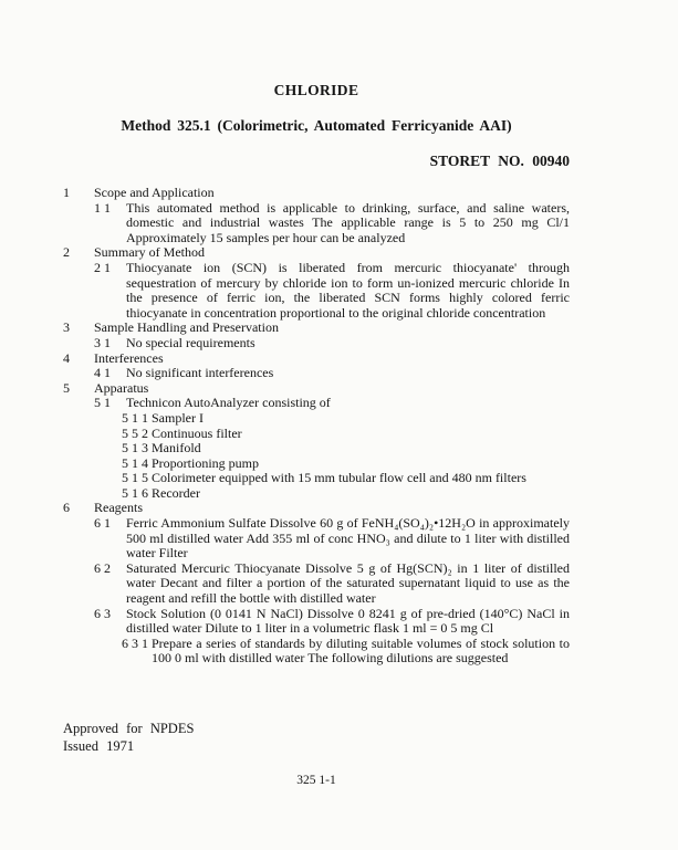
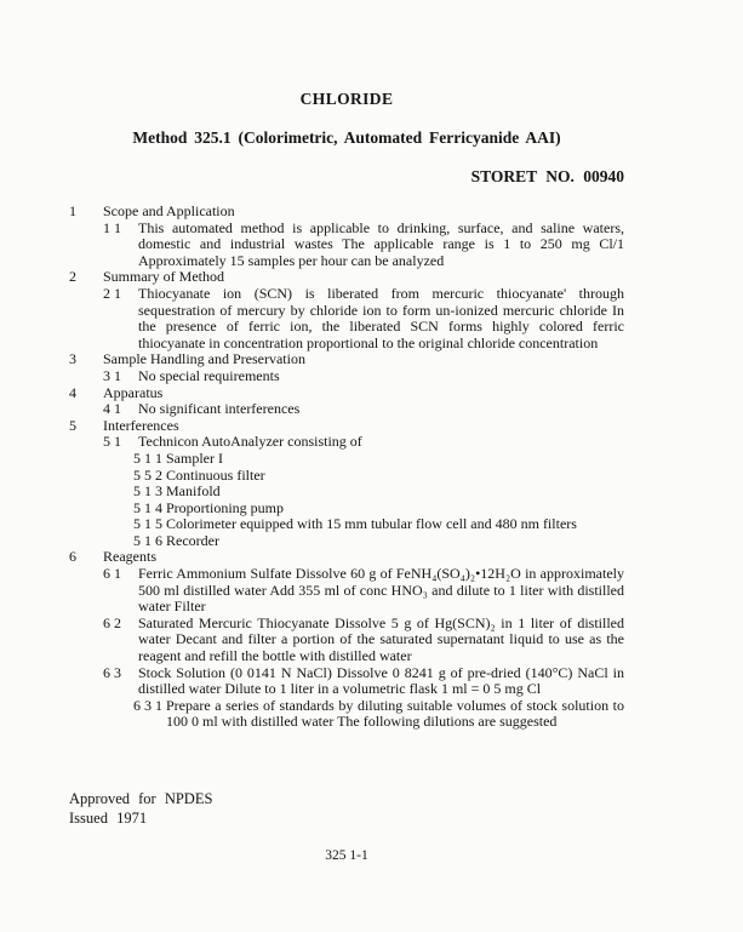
  CHLORIDE
  Method 325.1 (Colorimetric, Automated Ferricyanide AAI)
  STORET NO. 00940
  1
  Scope and Application
  1 1
- This automated method is applicable to drinking, surface, and saline waters, domestic and industrial wastes The applicable range is 5 to 250 mg Cl/1 Approximately 15 samples per hour can be analyzed
+ This automated method is applicable to drinking, surface, and saline waters, domestic and industrial wastes The applicable range is 1 to 250 mg Cl/1 Approximately 15 samples per hour can be analyzed
  2
  Summary of Method
  2 1
  Thiocyanate ion (SCN) is liberated from mercuric thiocyanate' through sequestration of mercury by chloride ion to form un-ionized mercuric chloride In the presence of ferric ion, the liberated SCN forms highly colored ferric thiocyanate in concentration proportional to the original chloride concentration
  3
  Sample Handling and Preservation
  3 1
  No special requirements
  4
- Interferences
+ Apparatus
  4 1
  No significant interferences
  5
- Apparatus
+ Interferences
  5 1
  Technicon AutoAnalyzer consisting of
  5 1 1
  Sampler I
  5 5 2
  Continuous filter
  5 1 3
  Manifold
  5 1 4
  Proportioning pump
  5 1 5
  Colorimeter equipped with 15 mm tubular flow cell and 480 nm filters
  5 1 6
  Recorder
  6
  Reagents
  6 1
  Ferric Ammonium Sulfate Dissolve 60 g of FeNH₄(SO₄)₂•12H₂O in approximately 500 ml distilled water Add 355 ml of conc HNO₃ and dilute to 1 liter with distilled water Filter
  6 2
  Saturated Mercuric Thiocyanate Dissolve 5 g of Hg(SCN)₂ in 1 liter of distilled water Decant and filter a portion of the saturated supernatant liquid to use as the reagent and refill the bottle with distilled water
  6 3
  Stock Solution (0 0141 N NaCl) Dissolve 0 8241 g of pre-dried (140°C) NaCl in distilled water Dilute to 1 liter in a volumetric flask 1 ml = 0 5 mg Cl
  6 3 1
  Prepare a series of standards by diluting suitable volumes of stock solution to 100 0 ml with distilled water The following dilutions are suggested
  Approved for NPDES
  Issued 1971
  325 1-1
